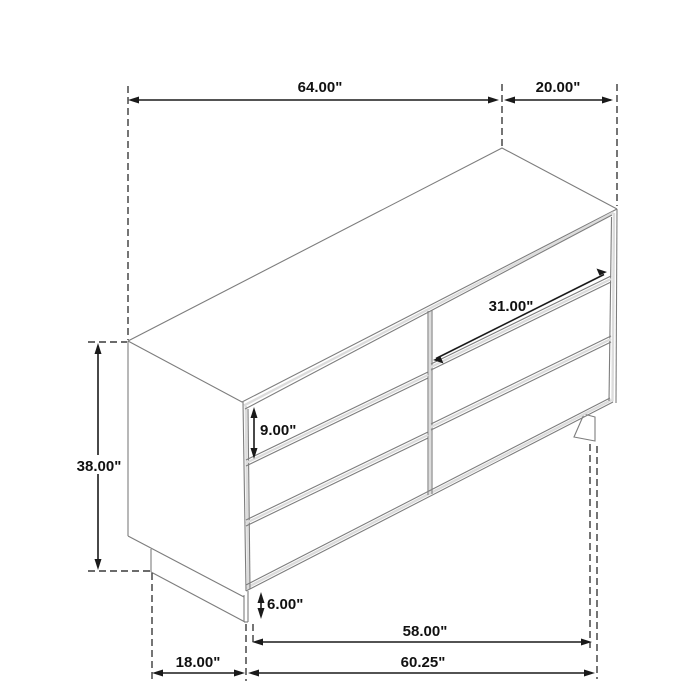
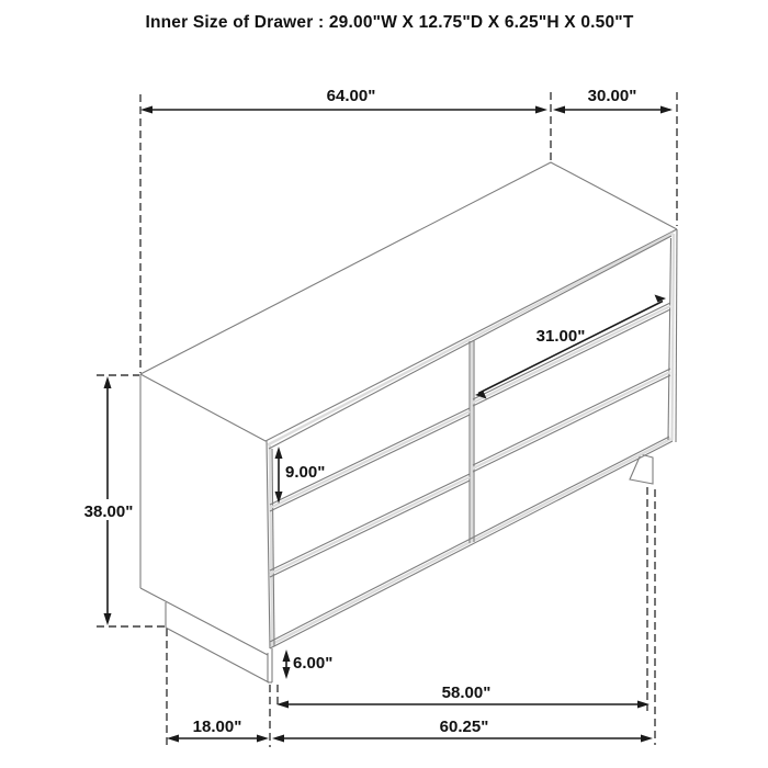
+ Inner Size of Drawer : 29.00"W X 12.75"D X 6.25"H X 0.50"T
  64.00"
- 20.00"
+ 30.00"
  38.00"
  31.00"
  9.00"
  6.00"
  58.00"
  60.25"
  18.00"
